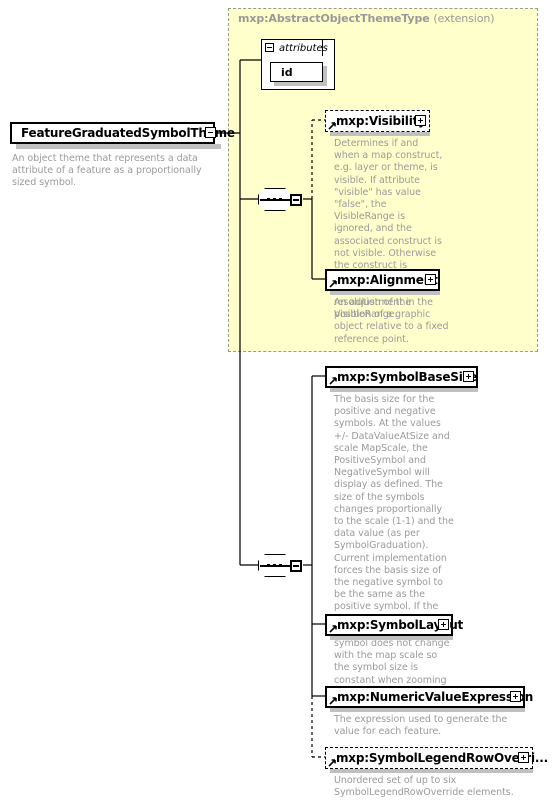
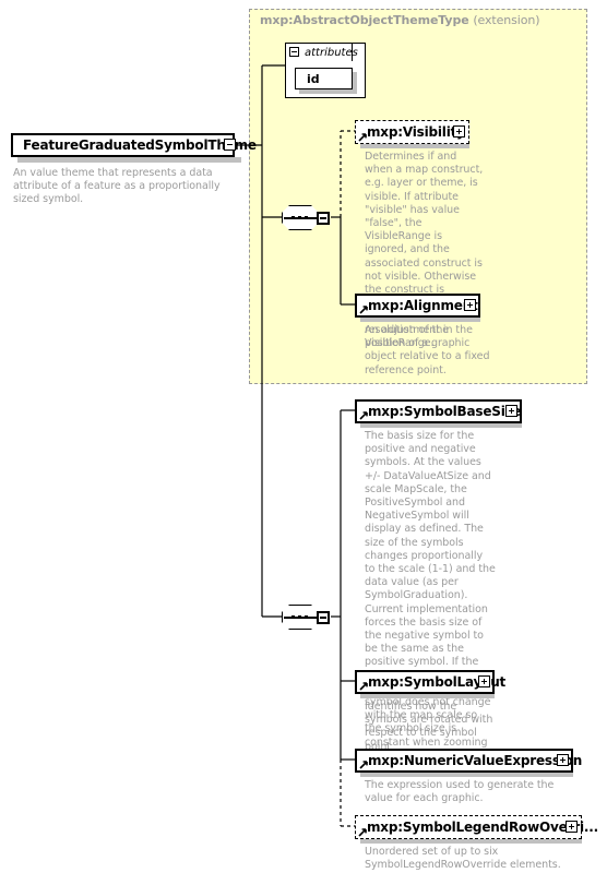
  mxp:AbstractObjectThemeType (extension)
  FeatureGraduatedSymbolThme
- An object theme that represents a data attribute of a feature as a proportionally sized symbol.
+ An value theme that represents a data attribute of a feature as a proportionally sized symbol.
  attributes
  id
  mxp:Visibili
  Determines if and when a map construct, e.g. layer or theme, is visible. If attribute "visible" has value "false", the VisibleRange is ignored, and the associated construct is not visible. Otherwise the construct is resolution of the VisibleRange.
  mxp:Alignme
  An adjustment in the position of a graphic object relative to a fixed reference point.
  mxp:SymbolBaseSi
  The basis size for the positive and negative symbols. At the values +/- DataValueAtSize and scale MapScale, the PositiveSymbol and NegativeSymbol will display as defined. The size of the symbols changes proportionally to the scale (1-1) and the data value (as per SymbolGraduation). Current implementation forces the basis size of the negative symbol to be the same as the positive symbol. If the symbol does not change with the map scale so the symbol size is constant when zooming
  mxp:SymbolLaut
+ Identifies how the symbols are rotated with respect to the symbol point
  mxp:NumericValueExpresn
- The expression used to generate the value for each feature.
+ The expression used to generate the value for each graphic.
  mxp:SymbolLegendRowOvei...
  Unordered set of up to six SymbolLegendRowOverride elements.
